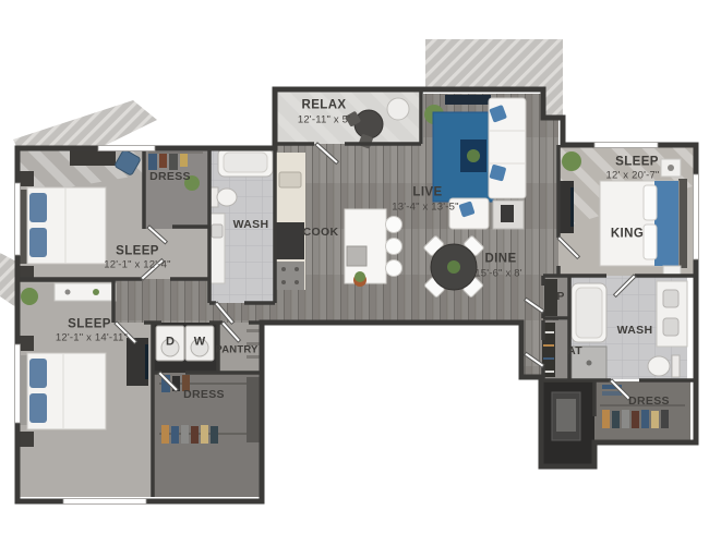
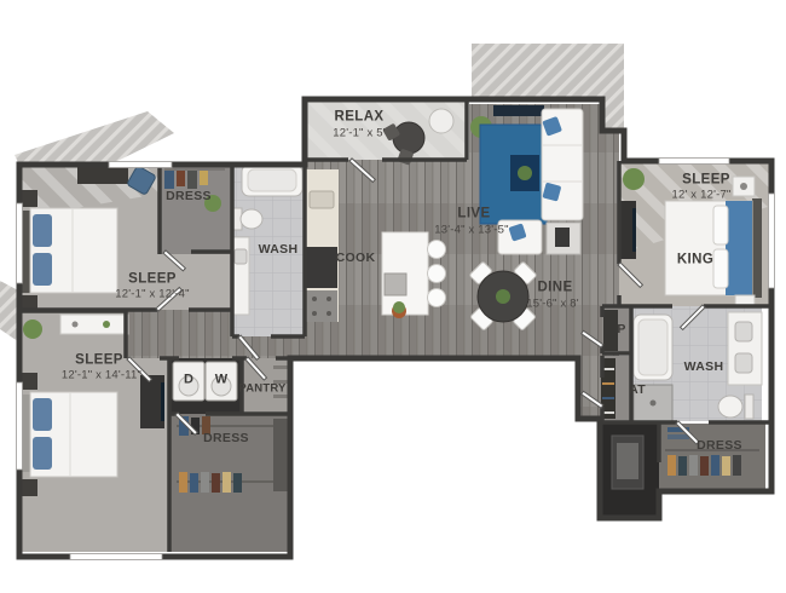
  RELAX
- 12'-11" x 5'
+ 12'-1" x 5'
  LIVE
  13'-4" x 13'-5"
  DINE
  15'-6" x 8'
  COOK
  WASH
  DRESS
  SLEEP
  12'-1" x 12'-4"
  SLEEP
  12'-1" x 14'-11"
  D
  W
  PANTRY
  DRESS
  SLEEP
- 12' x 20'-7"
+ 12' x 12'-7"
  KING
  P
  AT
  WASH
  DRESS
